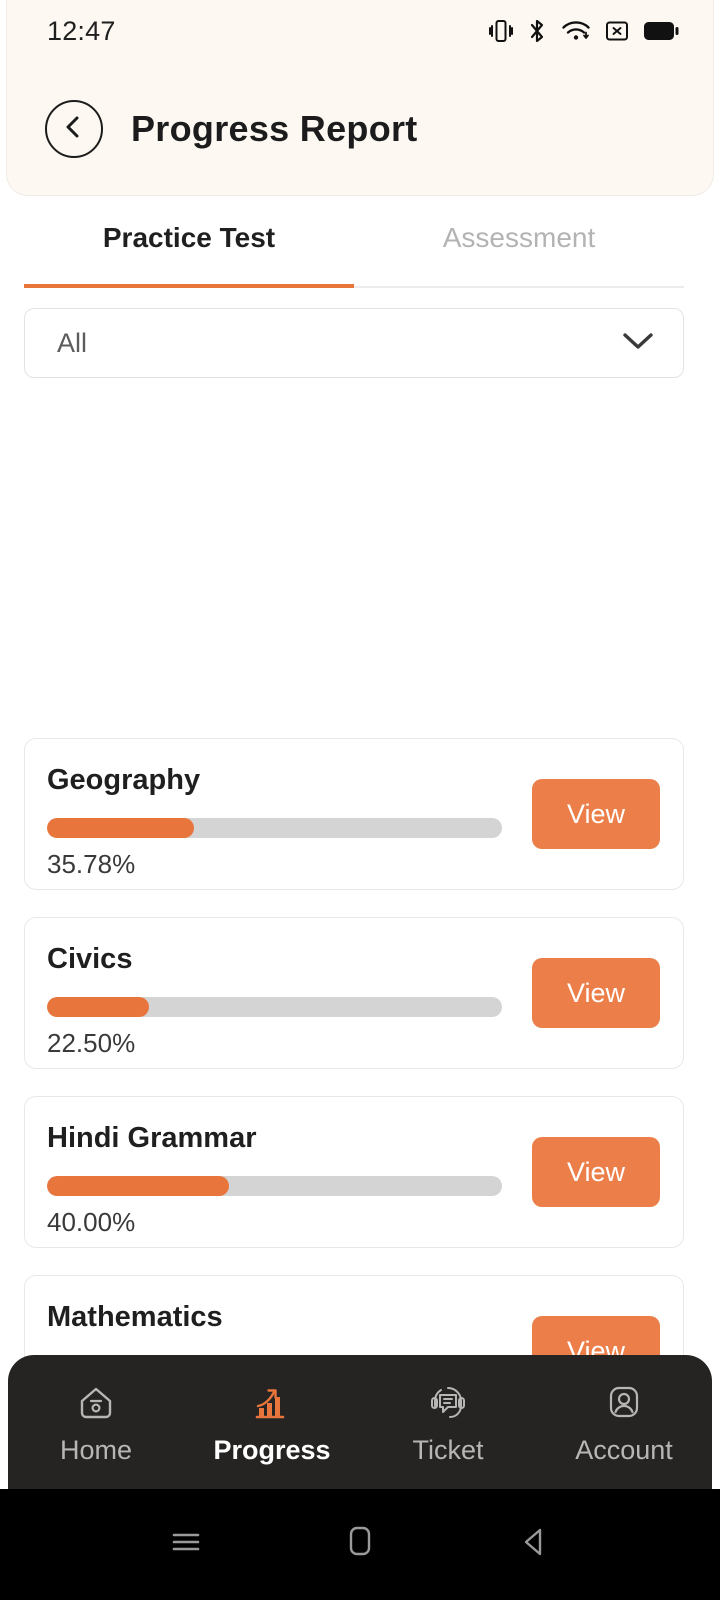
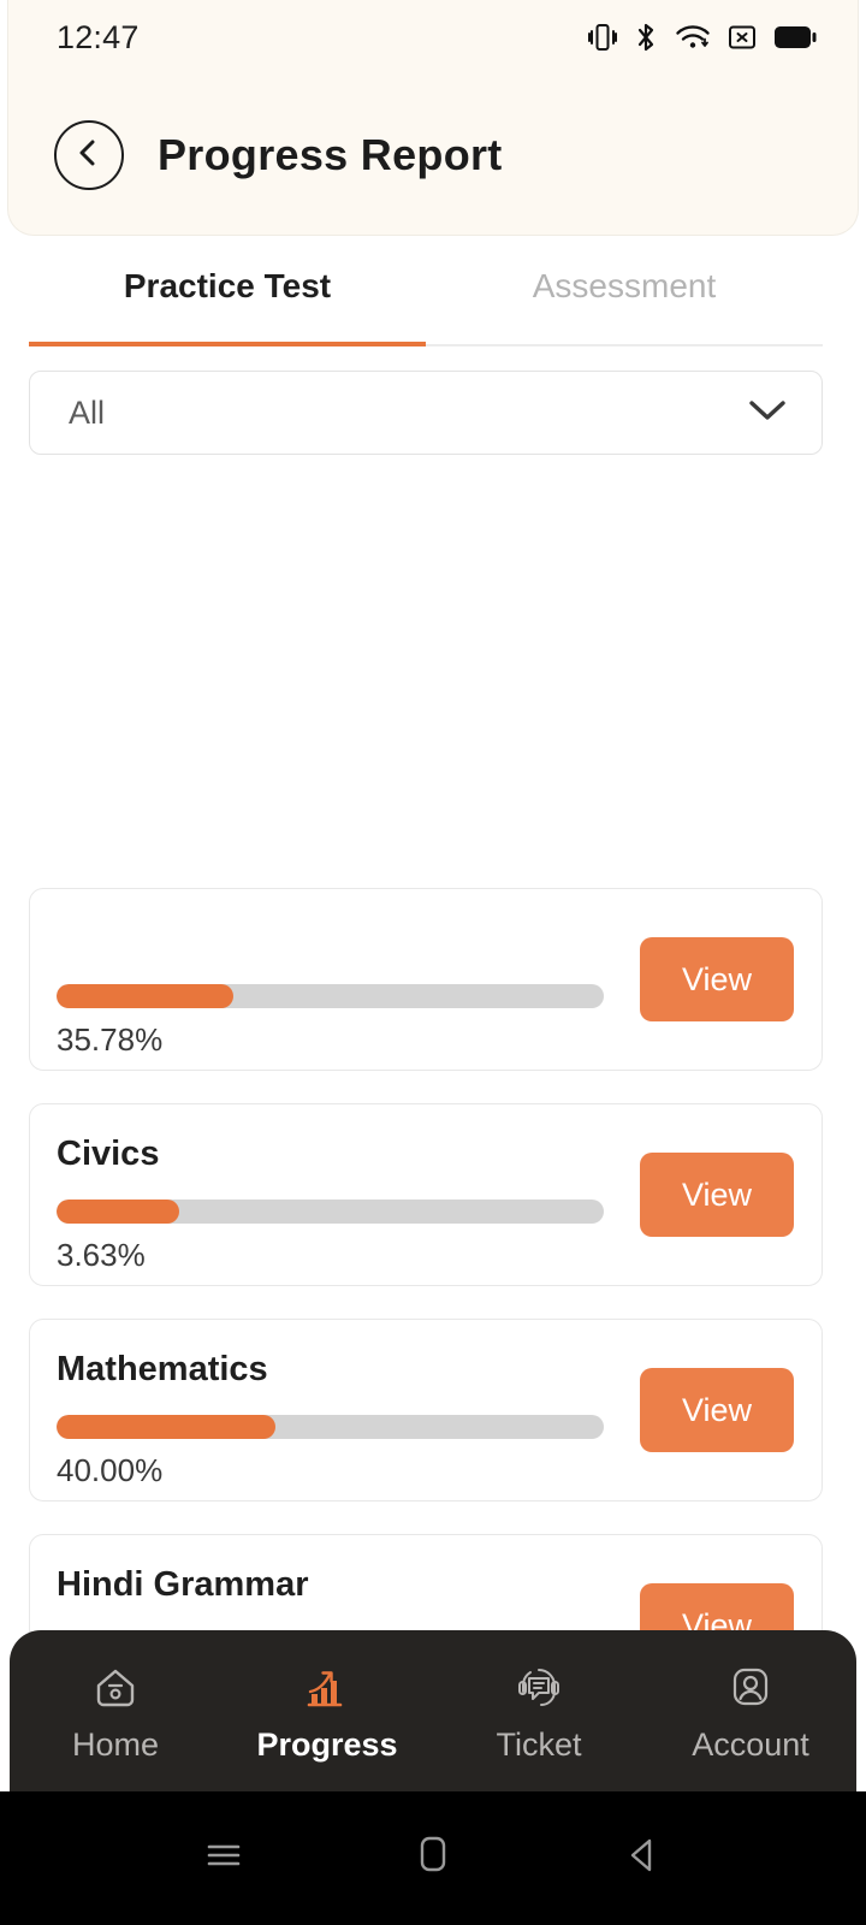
  12:47
  Progress Report
  Practice Test
  Assessment
  All
- Geography
  35.78%
  View
  Civics
- 22.50%
+ 3.63%
  View
- Hindi Grammar
+ Mathematics
  40.00%
  View
- Mathematics
+ Hindi Grammar
  View
  Home
  Progress
  Ticket
  Account
